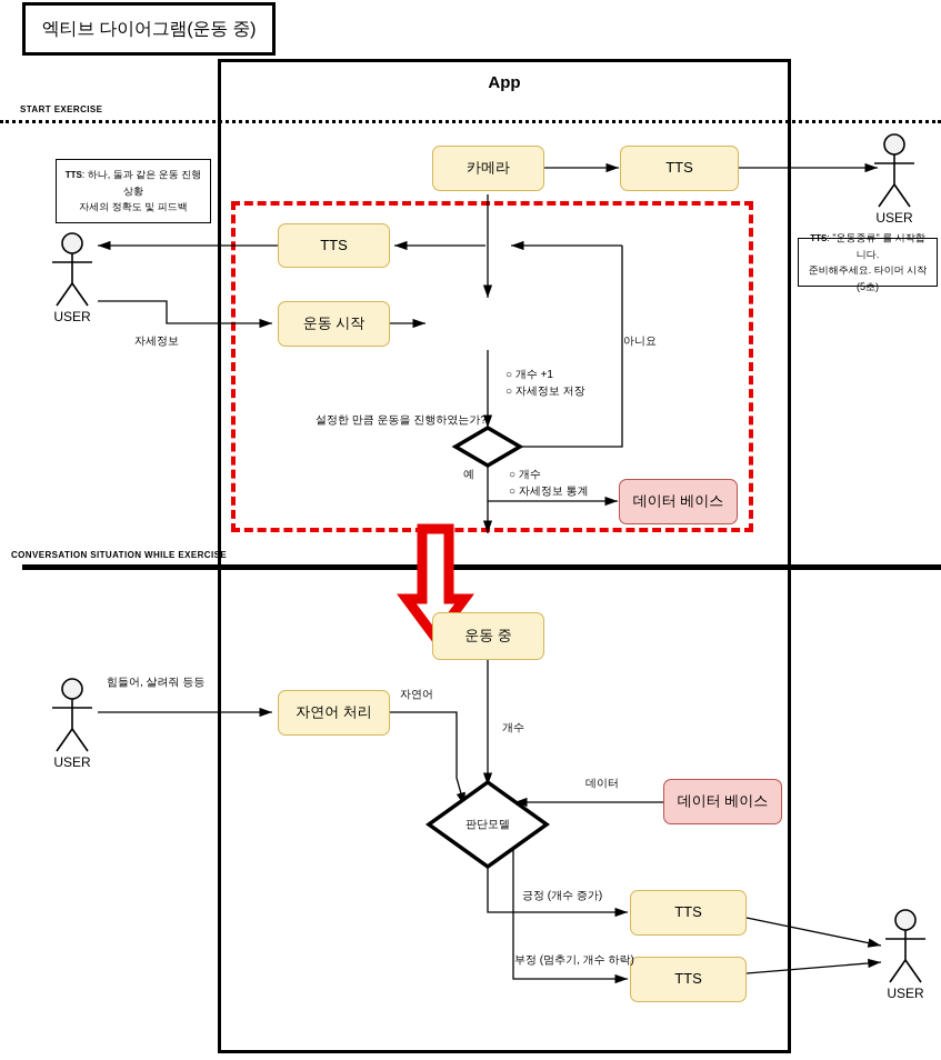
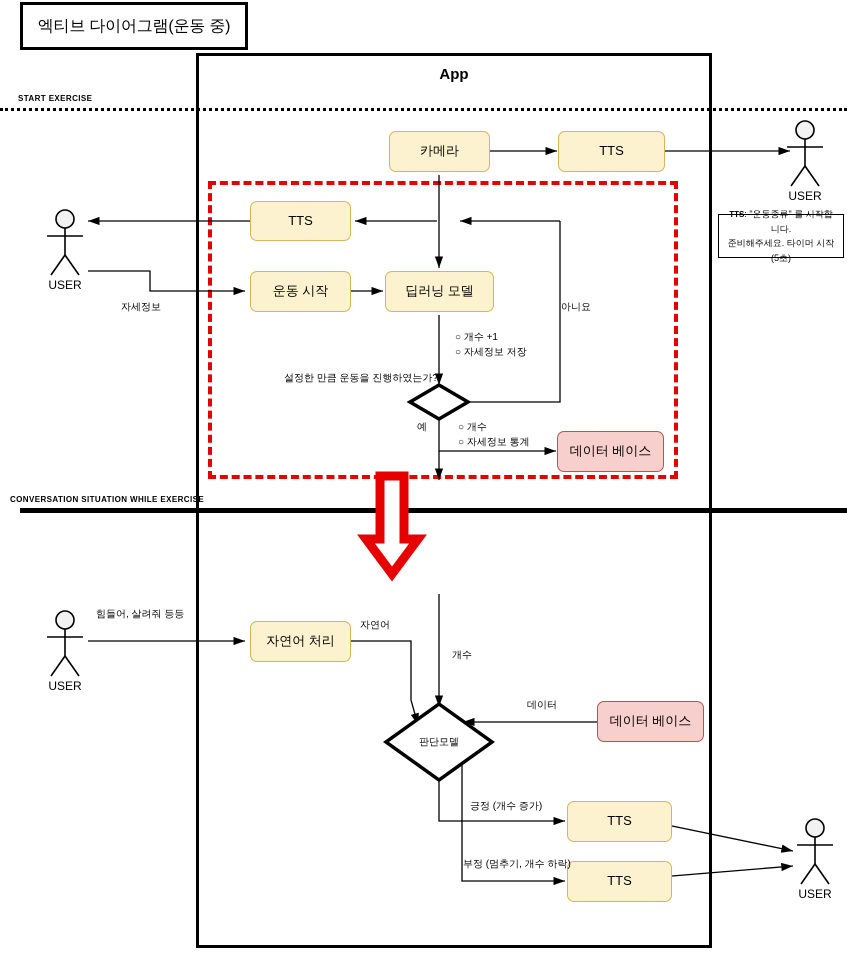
  엑티브 다이어그램(운동 중)
  App
  START EXERCISE
  CONVERSATION SITUATION WHILE EXERCISE
- TTS: 하나, 둘과 같은 운동 진행상황
- 자세의 정확도 및 피드백
  TTS: "운동종류" 를 시작합니다.
  준비해주세요. 타이머 시작 (5초)
  카메라
  TTS
  TTS
  운동 시작
+ 딥러닝 모델
  데이터 베이스
  자세정보
  아니요
  예
  설정한 만큼 운동을 진행하였는가?
  ○ 개수 +1
  ○ 자세정보 저장
  ○ 개수
  ○ 자세정보 통계
  USER
  USER
- 운동 중
  자연어 처리
  데이터 베이스
  TTS
  TTS
  판단모델
  힘들어, 살려줘 등등
  자연어
  개수
  데이터
  긍정 (개수 증가)
  부정 (멈추기, 개수 하락)
  USER
  USER
